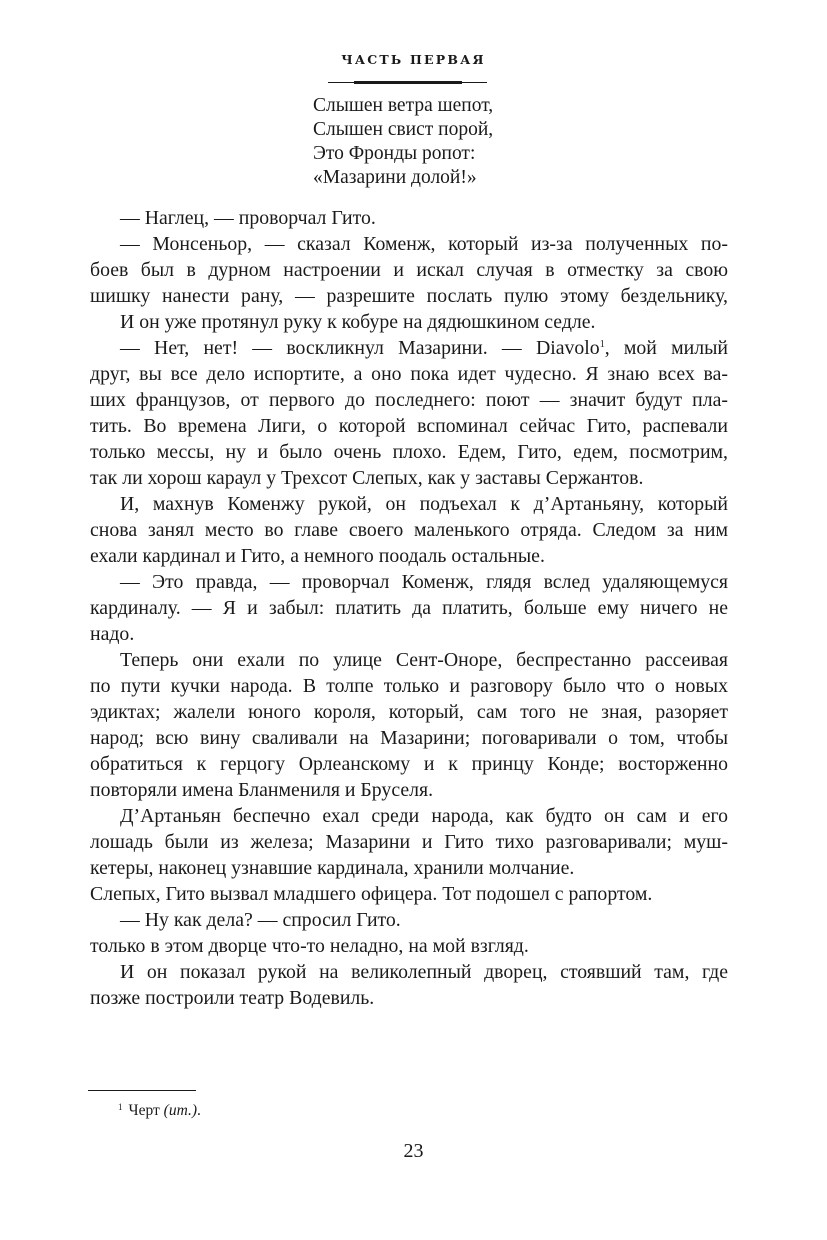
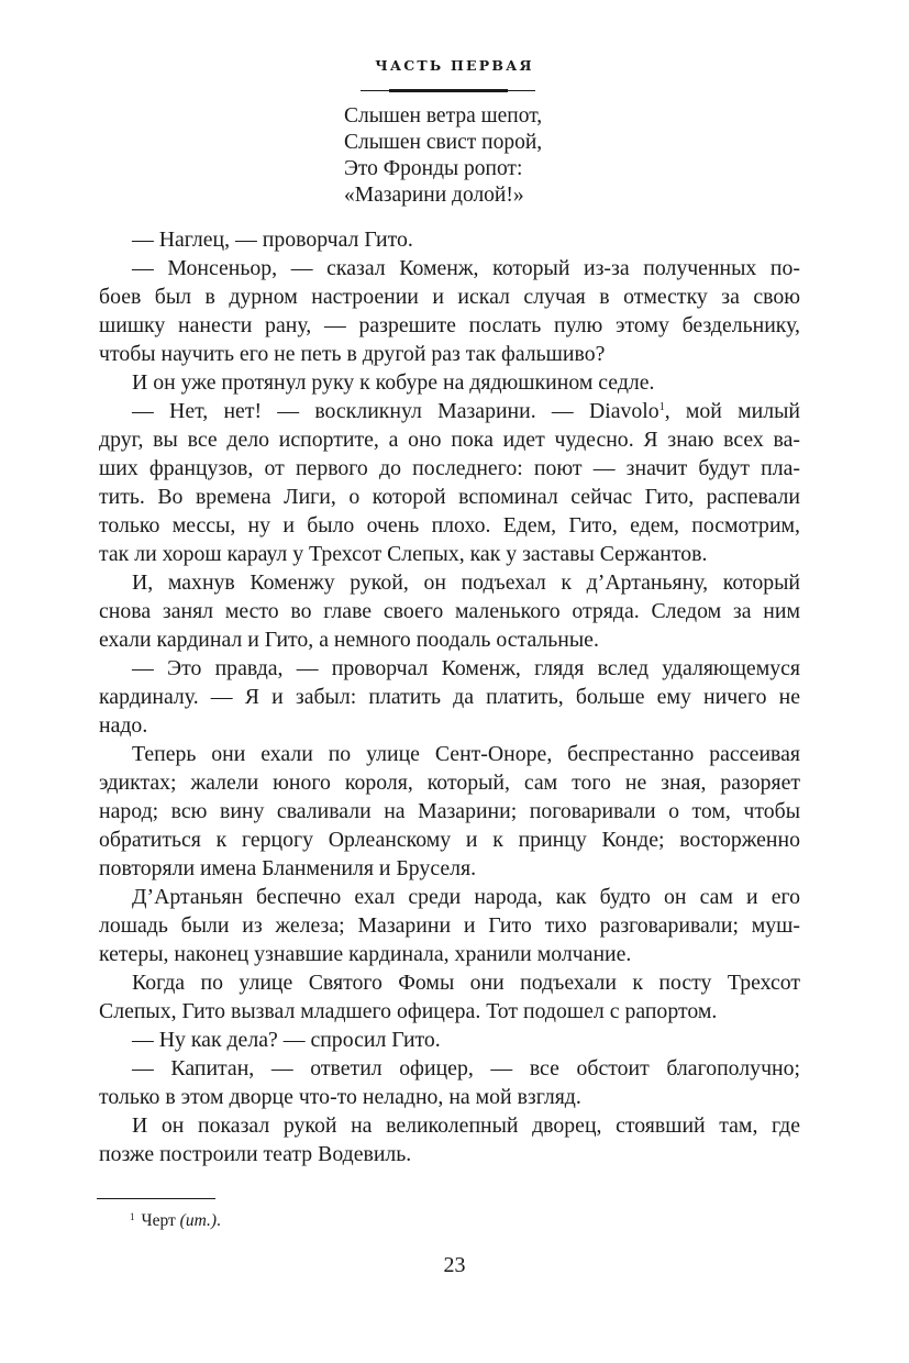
  ЧАСТЬ ПЕРВАЯ
  Слышен ветра шепот,
  Слышен свист порой,
  Это Фронды ропот:
  «Мазарини долой!»
  — Наглец, — проворчал Гито.
  — Монсеньор, — сказал Коменж, который из-за полученных по-
  боев был в дурном настроении и искал случая в отместку за свою
  шишку нанести рану, — разрешите послать пулю этому бездельнику,
+ чтобы научить его не петь в другой раз так фальшиво?
  И он уже протянул руку к кобуре на дядюшкином седле.
  — Нет, нет! — воскликнул Мазарини. — Diavolo1, мой милый
  друг, вы все дело испортите, а оно пока идет чудесно. Я знаю всех ва-
  ших французов, от первого до последнего: поют — значит будут пла-
  тить. Во времена Лиги, о которой вспоминал сейчас Гито, распевали
  только мессы, ну и было очень плохо. Едем, Гито, едем, посмотрим,
  так ли хорош караул у Трехсот Слепых, как у заставы Сержантов.
  И, махнув Коменжу рукой, он подъехал к д’Артаньяну, который
  снова занял место во главе своего маленького отряда. Следом за ним
  ехали кардинал и Гито, а немного поодаль остальные.
  — Это правда, — проворчал Коменж, глядя вслед удаляющемуся
  кардиналу. — Я и забыл: платить да платить, больше ему ничего не
  надо.
  Теперь они ехали по улице Сент-Оноре, беспрестанно рассеивая
- по пути кучки народа. В толпе только и разговору было что о новых
  эдиктах; жалели юного короля, который, сам того не зная, разоряет
  народ; всю вину сваливали на Мазарини; поговаривали о том, чтобы
  обратиться к герцогу Орлеанскому и к принцу Конде; восторженно
  повторяли имена Бланмениля и Бруселя.
  Д’Артаньян беспечно ехал среди народа, как будто он сам и его
  лошадь были из железа; Мазарини и Гито тихо разговаривали; муш-
  кетеры, наконец узнавшие кардинала, хранили молчание.
+ Когда по улице Святого Фомы они подъехали к посту Трехсот
  Слепых, Гито вызвал младшего офицера. Тот подошел с рапортом.
  — Ну как дела? — спросил Гито.
+ — Капитан, — ответил офицер, — все обстоит благополучно;
  только в этом дворце что-то неладно, на мой взгляд.
  И он показал рукой на великолепный дворец, стоявший там, где
  позже построили театр Водевиль.
  1 Черт (ит.).
  23
